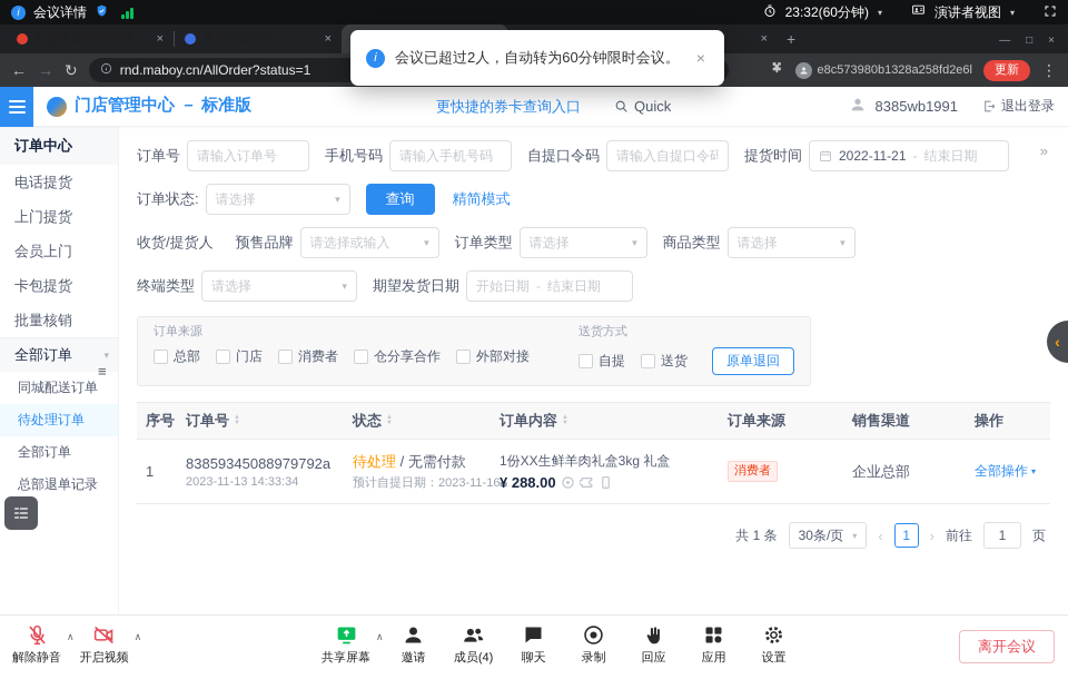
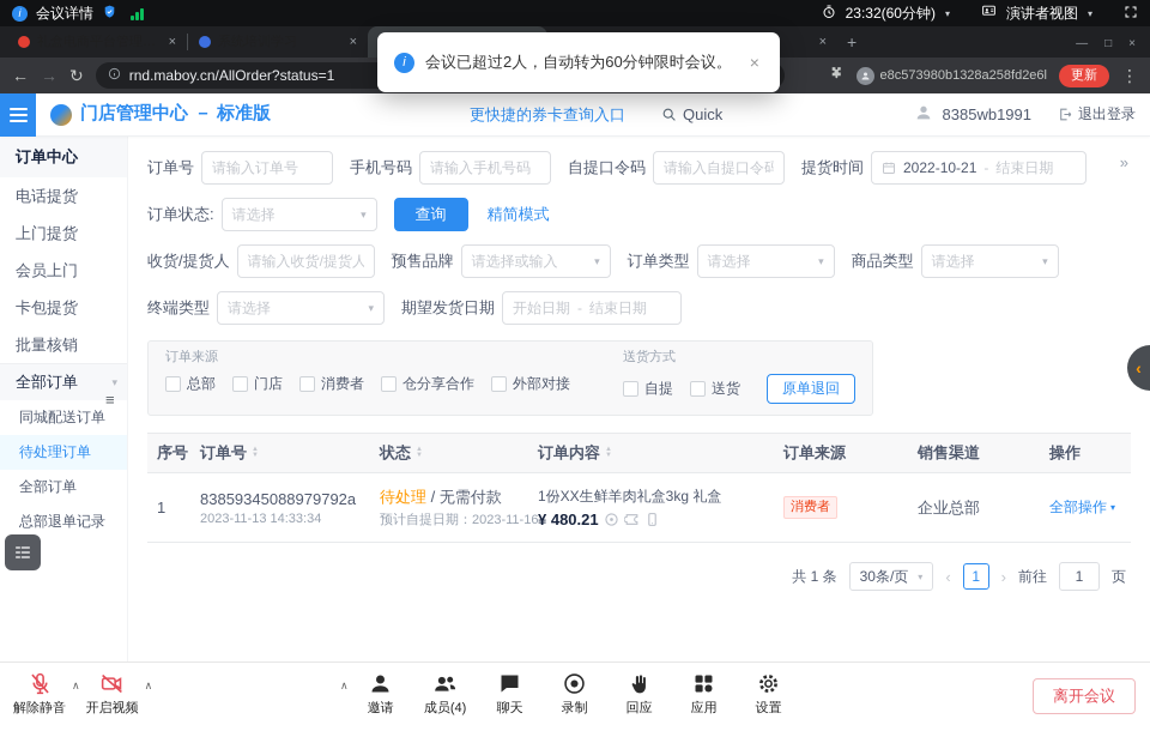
  i
  会议详情
  23:32(60分钟)
  ▾
  演讲者视图
  ▾
  ×
  ×
  ×
  +
  —
  □
  ×
  ←
  →
  ↻
  rnd.maboy.cn/AllOrder?status=1
  e8c573980b1328a258fd2e6l
  更新
  ⋮
  i
  会议已超过2人，自动转为60分钟限时会议。
  ×
  门店管理中心
  － 标准版
  更快捷的券卡查询入口
  Quick
  8385wb1991
  退出登录
  订单中心
  电话提货
  上门提货
  会员上门
  卡包提货
  批量核销
  全部订单
  ▾
  同城配送订单
  待处理订单
  全部订单
  总部退单记录
  »
  订单号
  请输入订单号
  手机号码
  请输入手机号码
  自提口令码
  请输入自提口令码
  提货时间
- 2022-11-21
+ 2022-10-21
  -
  结束日期
  订单状态:
  请选择
  ▾
  查询
  精简模式
  收货/提货人
+ 请输入收货/提货人
  预售品牌
  请选择或输入
  ▾
  订单类型
  请选择
  ▾
  商品类型
  请选择
  ▾
  终端类型
  请选择
  ▾
  期望发货日期
  开始日期
  -
  结束日期
  订单来源
  总部
  门店
  消费者
  仓分享合作
  外部对接
  送货方式
  自提
  送货
  原单退回
  序号
  订单号
  状态
  订单内容
  订单来源
  销售渠道
  操作
  1
  83859345088979792a
  2023-11-13 14:33:34
  待处理 / 无需付款
  预计自提日期：2023-11-1
  1份XX生鲜羊肉礼盒3kg 礼盒
- ¥ 288.00
+ ¥ 480.21
  消费者
  企业总部
  全部操作
  ▾
  共 1 条
  30条/页
  ▾
  ‹
  1
  ›
  前往
  1
  页
  ≡
  ‹
  解除静音
  ∧
  开启视频
  ∧
- 共享屏幕
  ∧
  邀请
  成员(4)
  聊天
  录制
  回应
  应用
  设置
  离开会议
